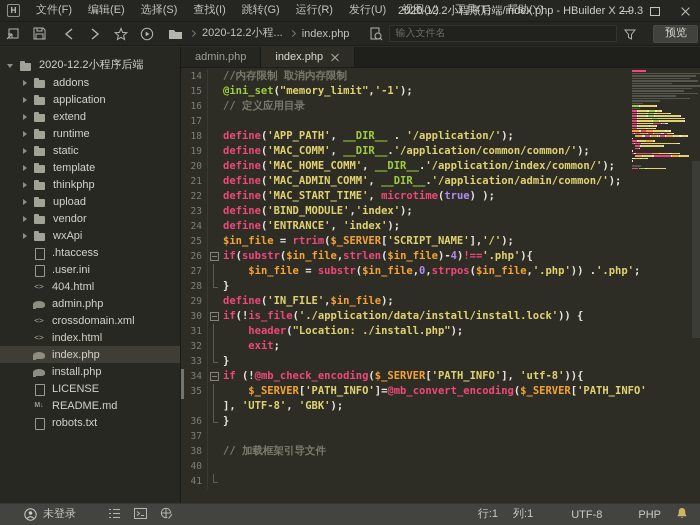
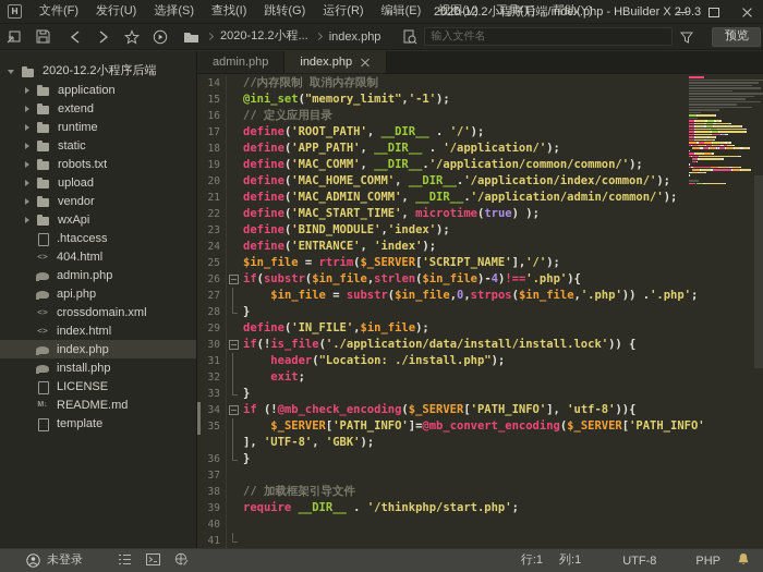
  H
  文件(F)
- 编辑(E)
+ 发行(U)
  选择(S)
  查找(I)
  跳转(G)
  运行(R)
- 发行(U)
+ 编辑(E)
  视图(V)
  工具(T)
  帮助(Y)
  2020-12.2小程序后端/index.php - HBuilder3
  2020-12.2小程...
  index.php
  输入文件名
  预览
  2020-12.2小程序后端
- addons
  application
  extend
  runtime
  static
- template
+ robots.txt
- thinkphp
  upload
  vendor
  wxApi
  .htaccess
- .user.ini
  <>
  404.html
  admin.php
+ api.php
  <>
  crossdomain.xml
  <>
  index.html
  index.php
  install.php
  LICENSE
  README.md
- robots.txt
+ template
  admin.php
  index.php
  14
  //内存限制 取消内存限制
  15
  @ini_set("memory_limit",'-1');
  16
  // 定义应用目录
  17
+ define('ROOT_PATH', __DIR__ . '/');
  18
  define('APP_PATH', __DIR__ . '/application/');
  19
  define('MAC_COMM', __DIR__.'/application/common/common/');
  20
  define('MAC_HOME_COMM', __DIR__.'/application/index/common/');
  21
  define('MAC_ADMIN_COMM', __DIR__.'/application/admin/common/');
  22
  define('MAC_START_TIME', microtime(true) );
  23
  define('BIND_MODULE','index');
  24
  define('ENTRANCE', 'index');
  25
  $in_file = rtrim($_SERVER['SCRIPT_NAME'],'/');
  26
  if(substr($in_file,strlen($in_file)-4)!=='.php'){
  27
  $in_file = substr($in_file,0,strpos($in_file,'.php')) .'.php';
  28
  }
  29
  define('IN_FILE',$in_file);
  30
  if(!is_file('./application/data/install/install.lock')) {
  31
  header("Location: ./install.php");
  32
  exit;
  33
  }
  34
  if (!@mb_check_encoding($_SERVER['PATH_INFO'], 'utf-8')){
  35
  $_SERVER['PATH_INFO']=@mb_convert_encoding($_SERVER['PATH_INFO'
  ], 'UTF-8', 'GBK');
  36
  }
  37
  38
  // 加载框架引导文件
+ 39
+ require __DIR__ . '/thinkphp/start.php';
  40
  41
  未登录
  行:1
  列:1
  UTF-8
  PHP
